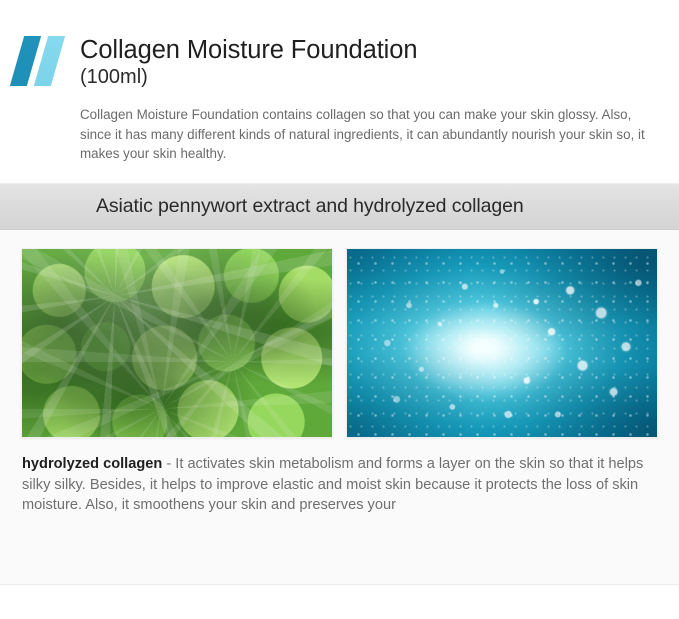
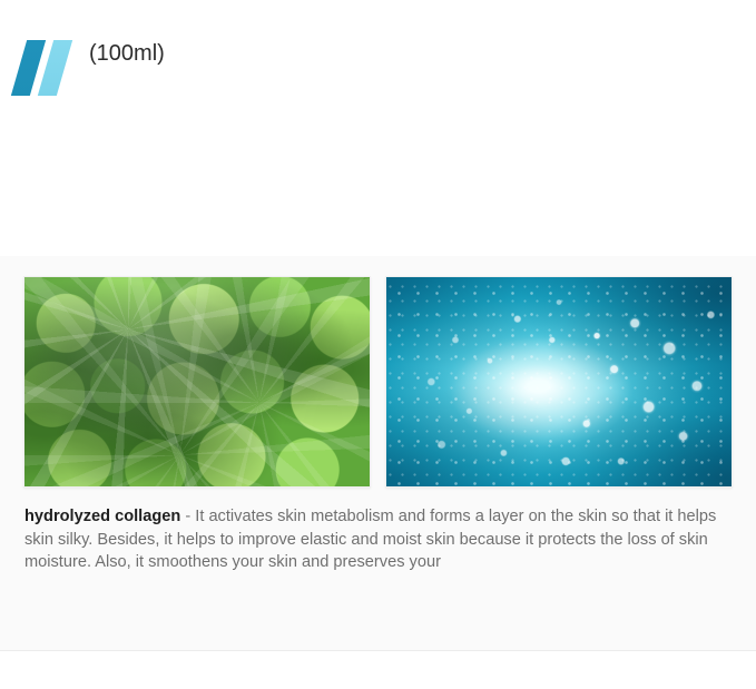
- Collagen Moisture Foundation
  (100ml)
- Collagen Moisture Foundation contains collagen so that you can make your skin glossy. Also, since it has many different kinds of natural ingredients, it can abundantly nourish your skin so, it makes your skin healthy.
- Asiatic pennywort extract and hydrolyzed collagen
- hydrolyzed collagen - It activates skin metabolism and forms a layer on the skin so that it helps silky silky. Besides, it helps to improve elastic and moist skin because it protects the loss of skin moisture. Also, it smoothens your skin and preserves your
+ hydrolyzed collagen - It activates skin metabolism and forms a layer on the skin so that it helps skin silky. Besides, it helps to improve elastic and moist skin because it protects the loss of skin moisture. Also, it smoothens your skin and preserves your
